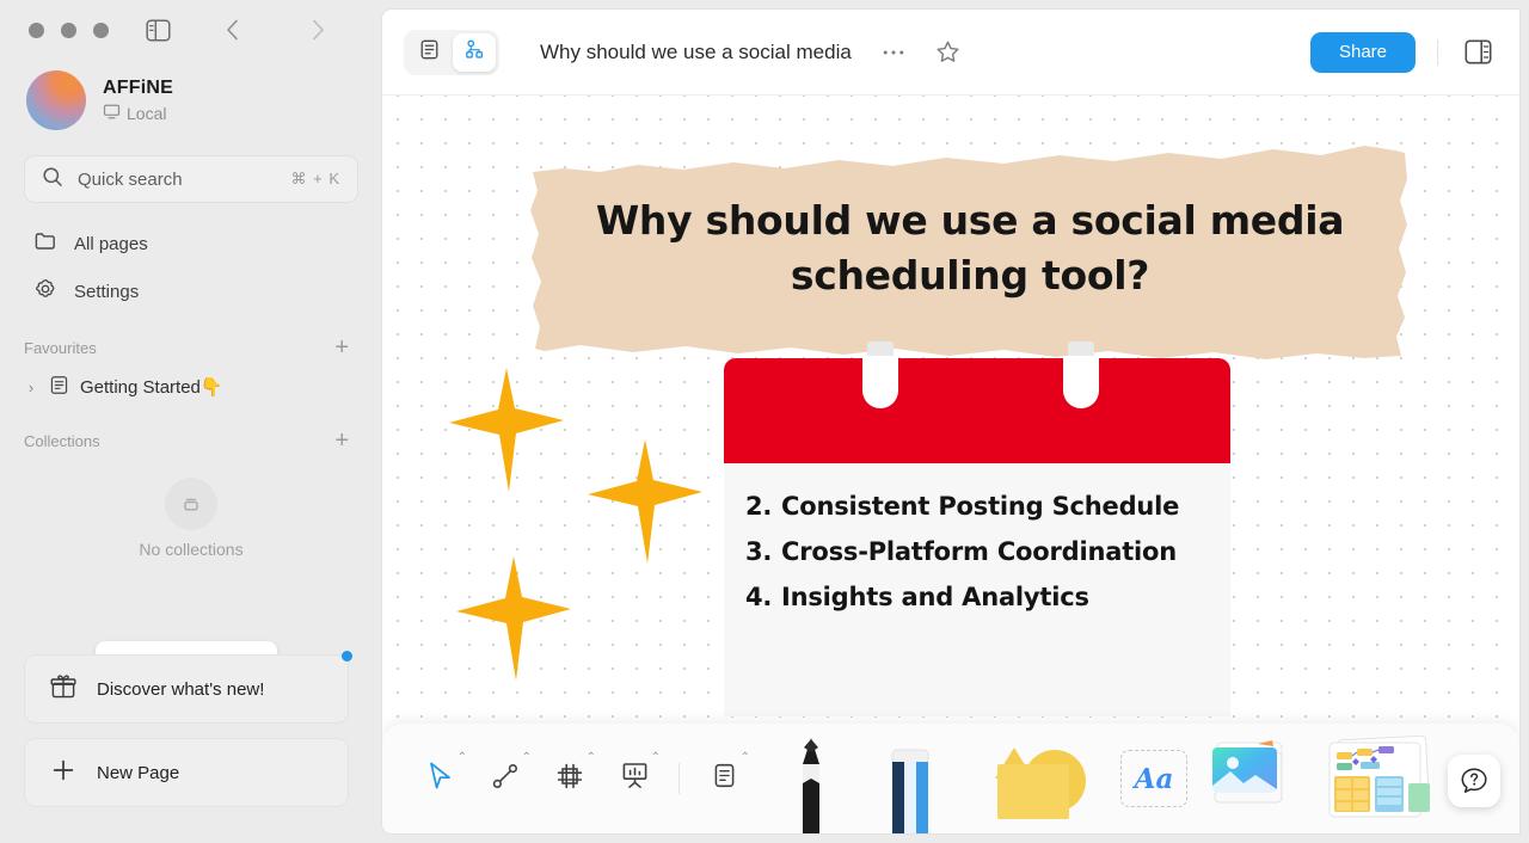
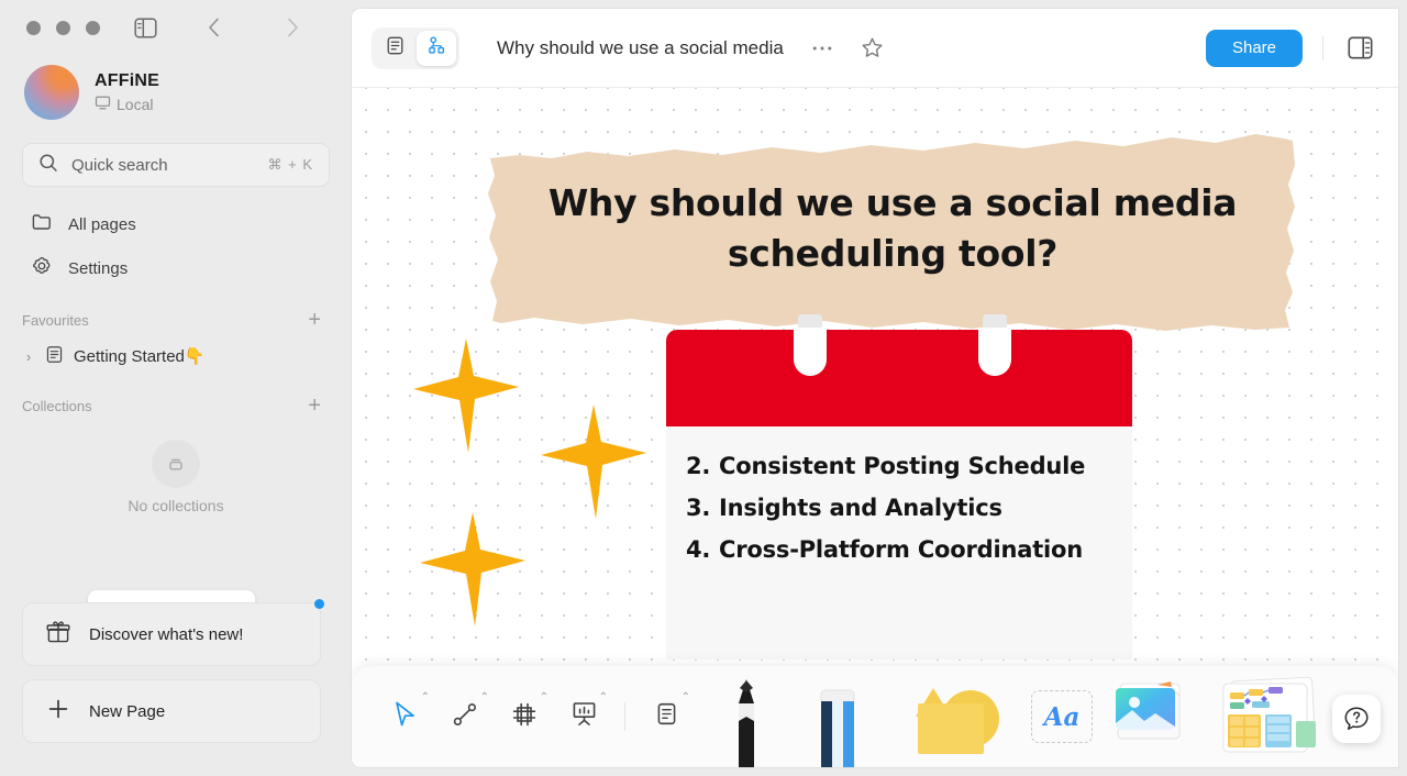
  AFFiNE
  Local
  Quick search
  ⌘ + K
  All pages
  Settings
  Favourites
  +
  ›
  Getting Started👇
  Collections
  +
  No collections
  Discover what's new!
  New Page
  Why should we use a social media
  Share
  Why should we use a social media
  scheduling tool?
  2.
  Consistent Posting Schedule
  3.
- Cross-Platform Coordination
+ Insights and Analytics
  4.
- Insights and Analytics
+ Cross-Platform Coordination
  ⌃
  ⌃
  ⌃
  ⌃
  ⌃
  Aa
